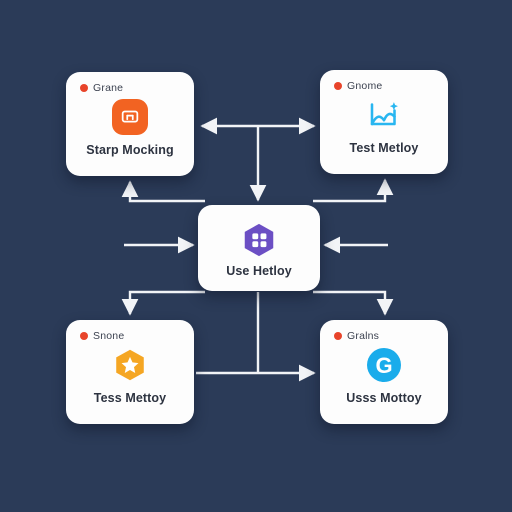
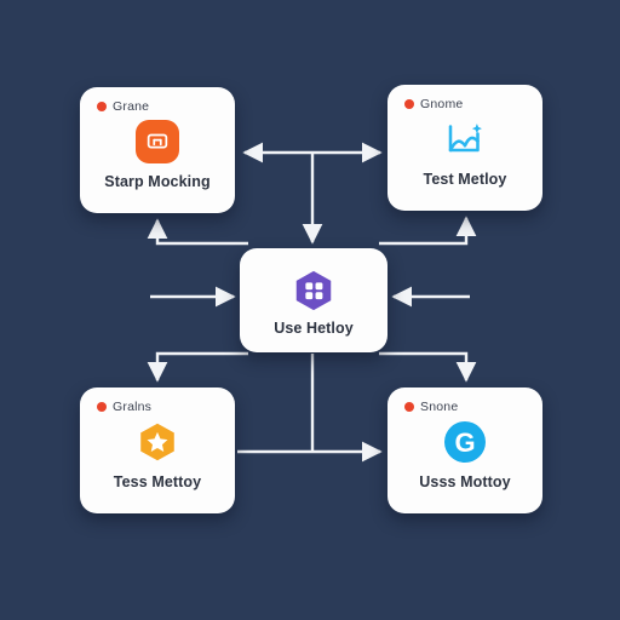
  Grane
  Starp Mocking
  Gnome
  Test Metloy
  Use Hetloy
- Snone
+ Gralns
  Tess Mettoy
- Gralns
+ Snone
  G
  Usss Mottoy
